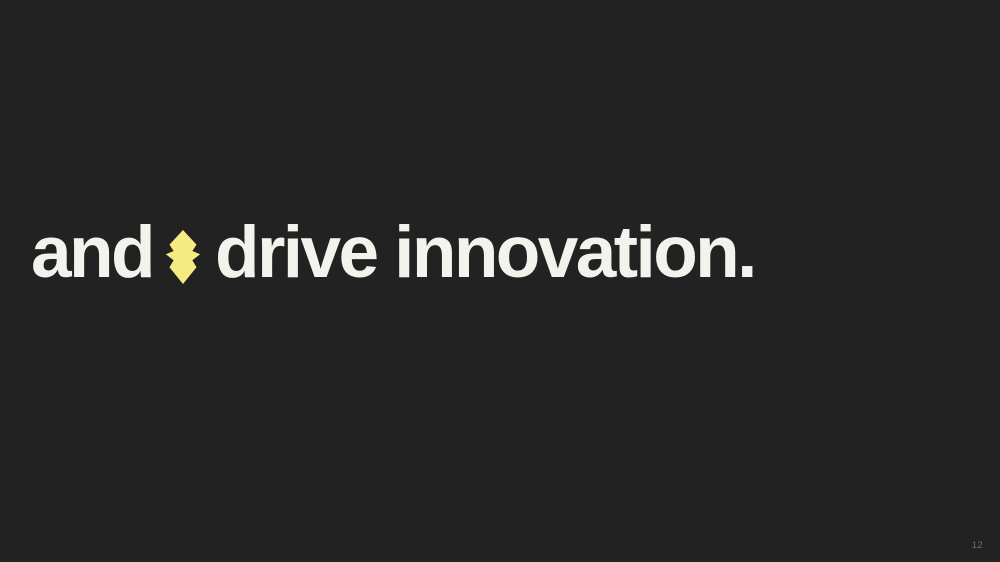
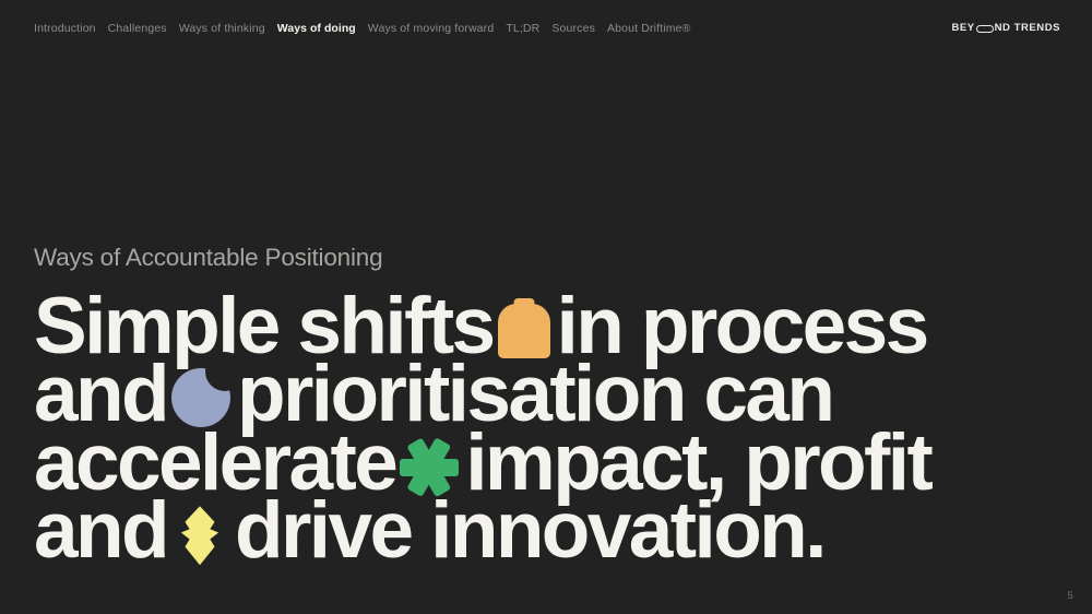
+ Introduction
+ Challenges
+ Ways of thinking
+ Ways of doing
+ Ways of moving forward
+ TL;DR
+ Sources
+ About Driftime®
+ BEY
+ ND TRENDS
+ Ways of Accountable Positioning
+ Simple shifts in process
+ and prioritisation can
+ accelerate impact, profit
  and drive innovation.
- 12
+ 5
